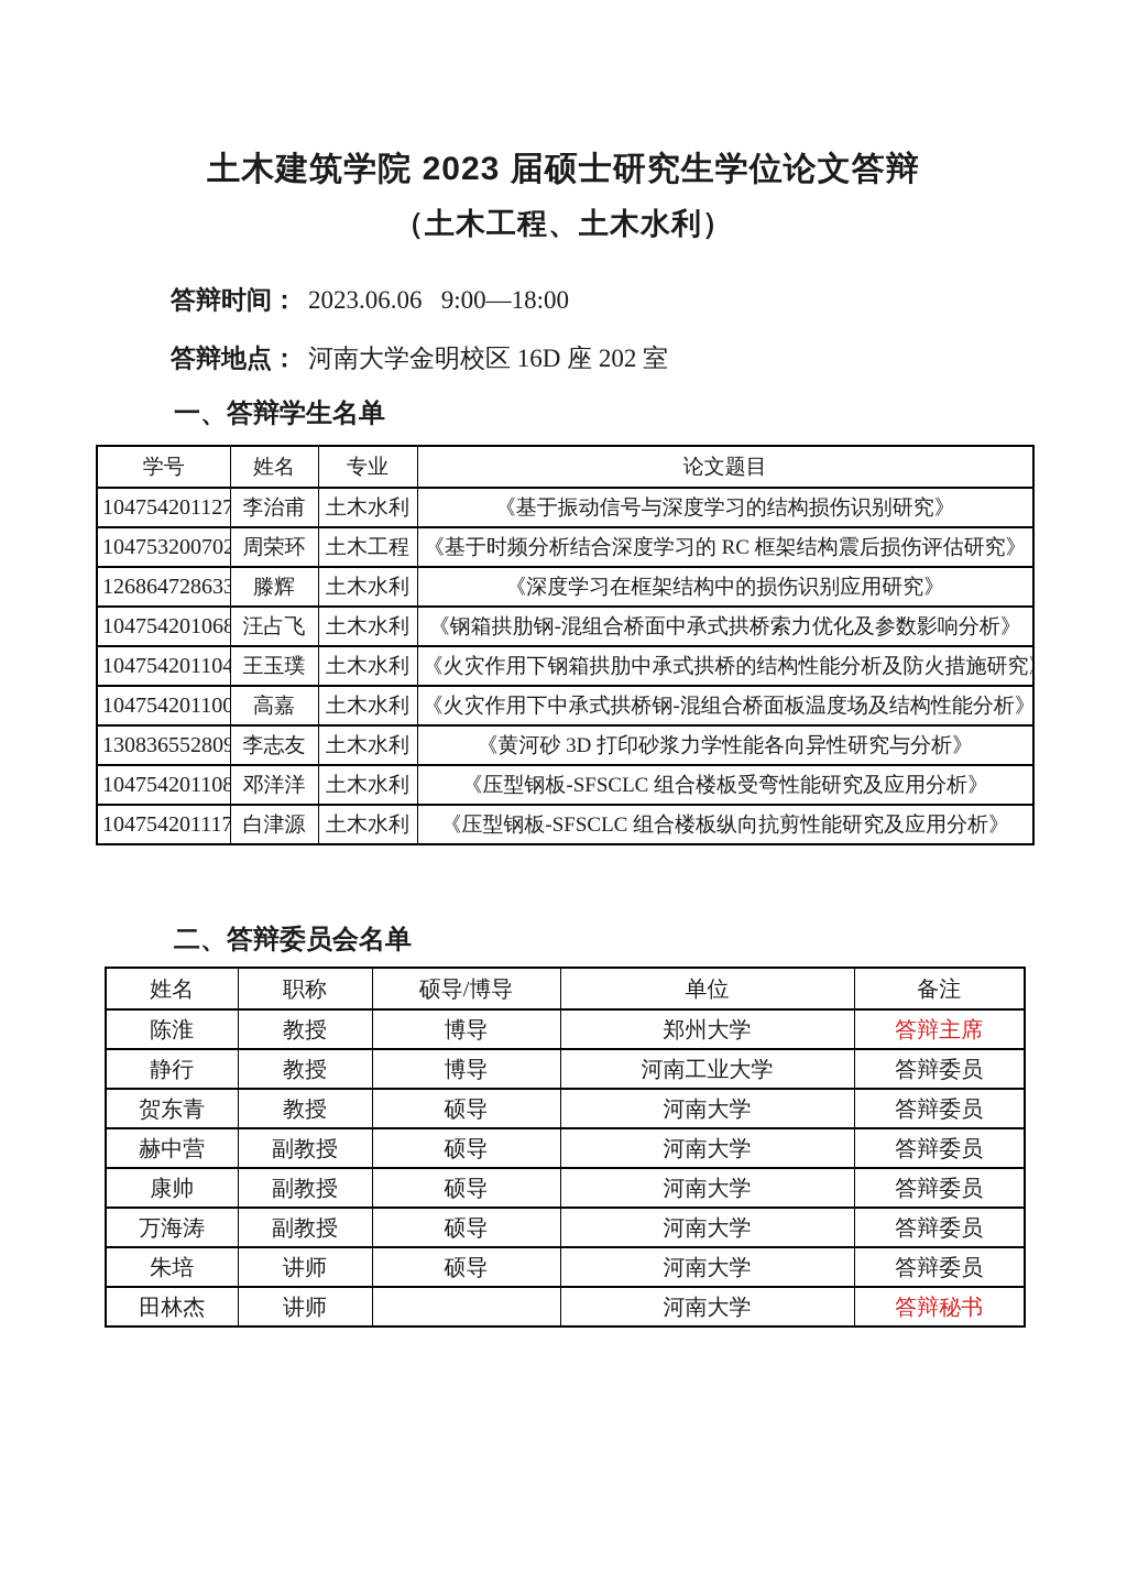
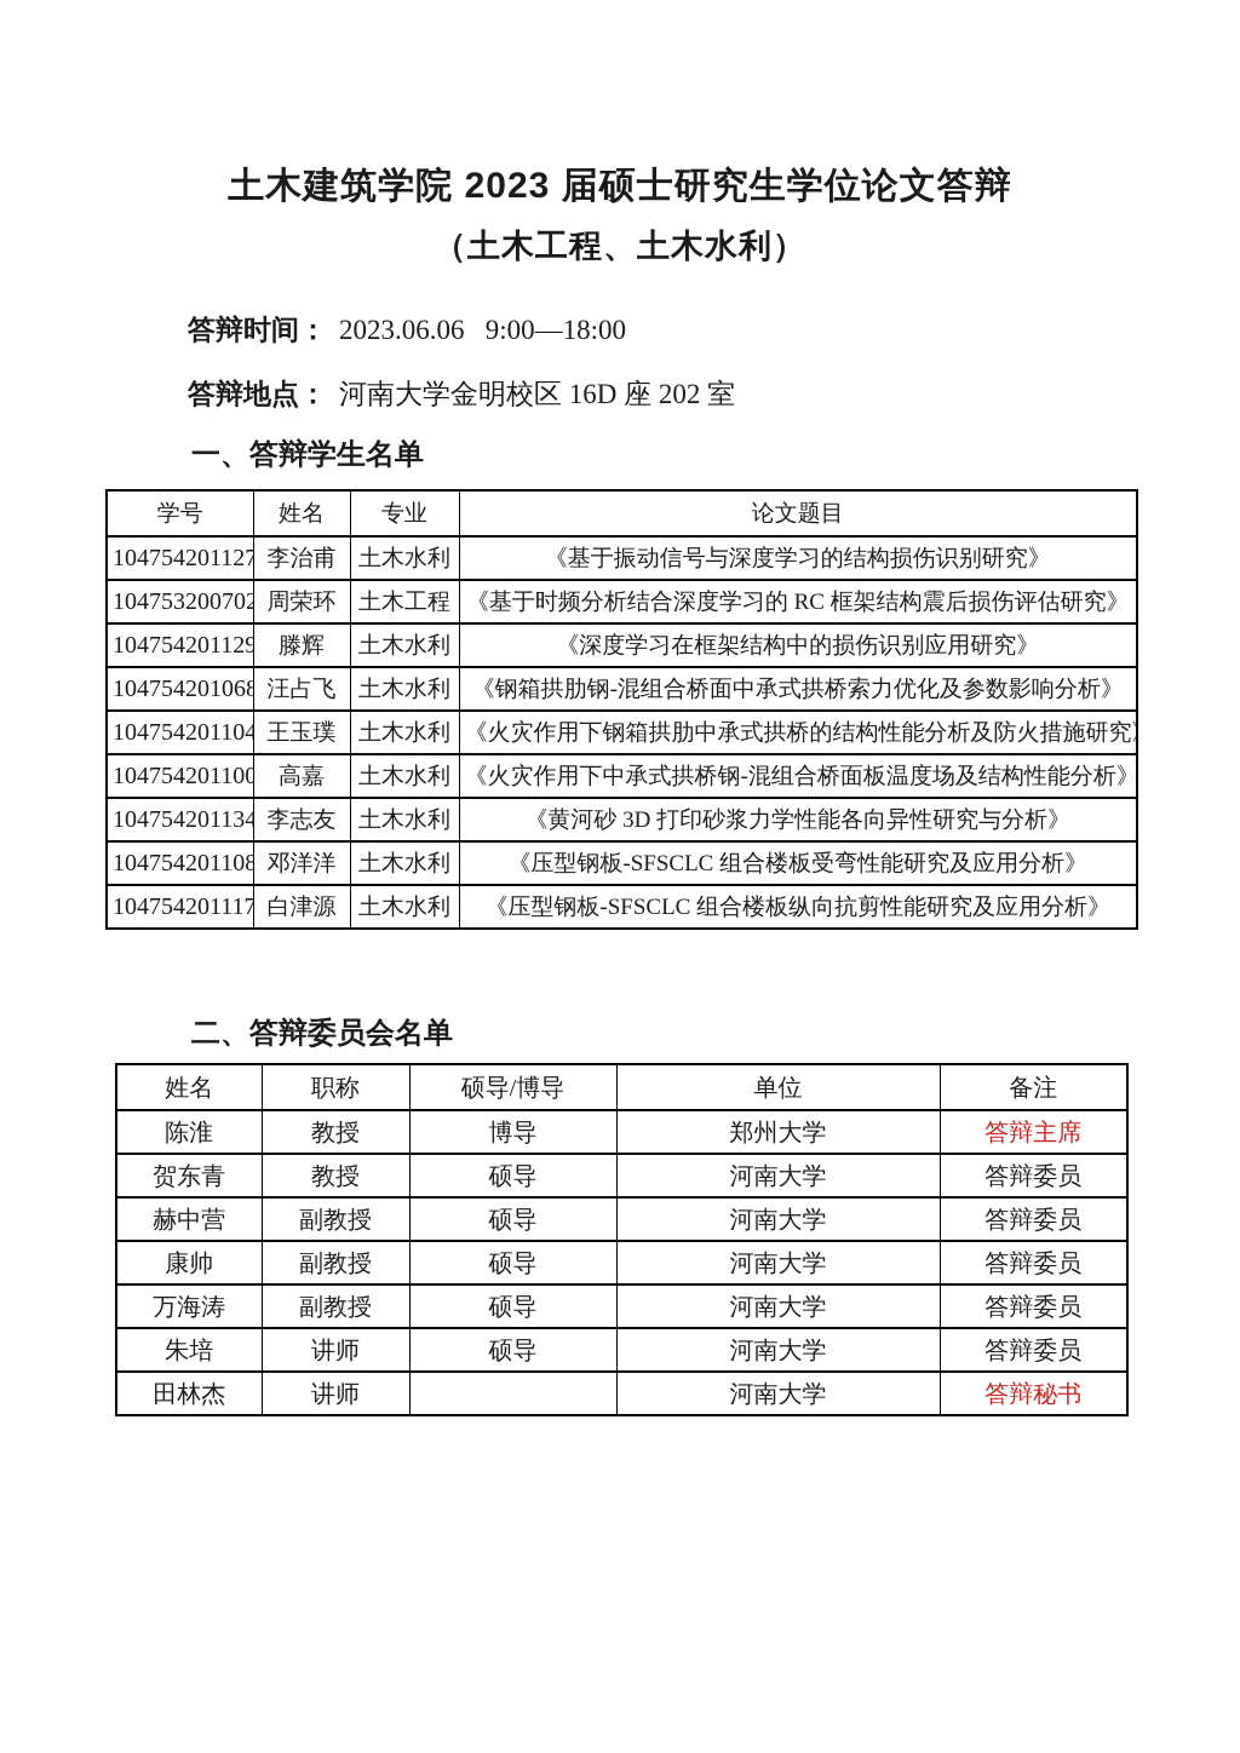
  土木建筑学院 2023 届硕士研究生学位论文答辩
  （土木工程、土木水利）
  答辩时间： 2023.06.06 9:00—18:00
  答辩地点： 河南大学金明校区 16D 座 202 室
  一、答辩学生名单
  学号	姓名	专业	论文题目
  104754201127	李治甫	土木水利	《基于振动信号与深度学习的结构损伤识别研究》
  104753200702	周荣环	土木工程	《基于时频分析结合深度学习的 RC 框架结构震后损伤评估研究》
- 126864728633	滕辉	土木水利	《深度学习在框架结构中的损伤识别应用研究》
+ 104754201129	滕辉	土木水利	《深度学习在框架结构中的损伤识别应用研究》
  104754201068	汪占飞	土木水利	《钢箱拱肋钢-混组合桥面中承式拱桥索力优化及参数影响分析》
  104754201104	王玉璞	土木水利	《火灾作用下钢箱拱肋中承式拱桥的结构性能分析及防火措施研究
  104754201100	高嘉	土木水利	《火灾作用下中承式拱桥钢-混组合桥面板温度场及结构性能分析》
- 130836552809	李志友	土木水利	《黄河砂 3D 打印砂浆力学性能各向异性研究与分析》
+ 104754201134	李志友	土木水利	《黄河砂 3D 打印砂浆力学性能各向异性研究与分析》
  104754201108	邓洋洋	土木水利	《压型钢板-SFSCLC 组合楼板受弯性能研究及应用分析》
  104754201117	白津源	土木水利	《压型钢板-SFSCLC 组合楼板纵向抗剪性能研究及应用分析》
  二、答辩委员会名单
  姓名	职称	硕导/博导	单位	备注
  陈淮	教授	博导	郑州大学	答辩主席
- 静行	教授	博导	河南工业大学	答辩委员
  贺东青	教授	硕导	河南大学	答辩委员
  赫中营	副教授	硕导	河南大学	答辩委员
  康帅	副教授	硕导	河南大学	答辩委员
  万海涛	副教授	硕导	河南大学	答辩委员
  朱培	讲师	硕导	河南大学	答辩委员
  田林杰	讲师		河南大学	答辩秘书
